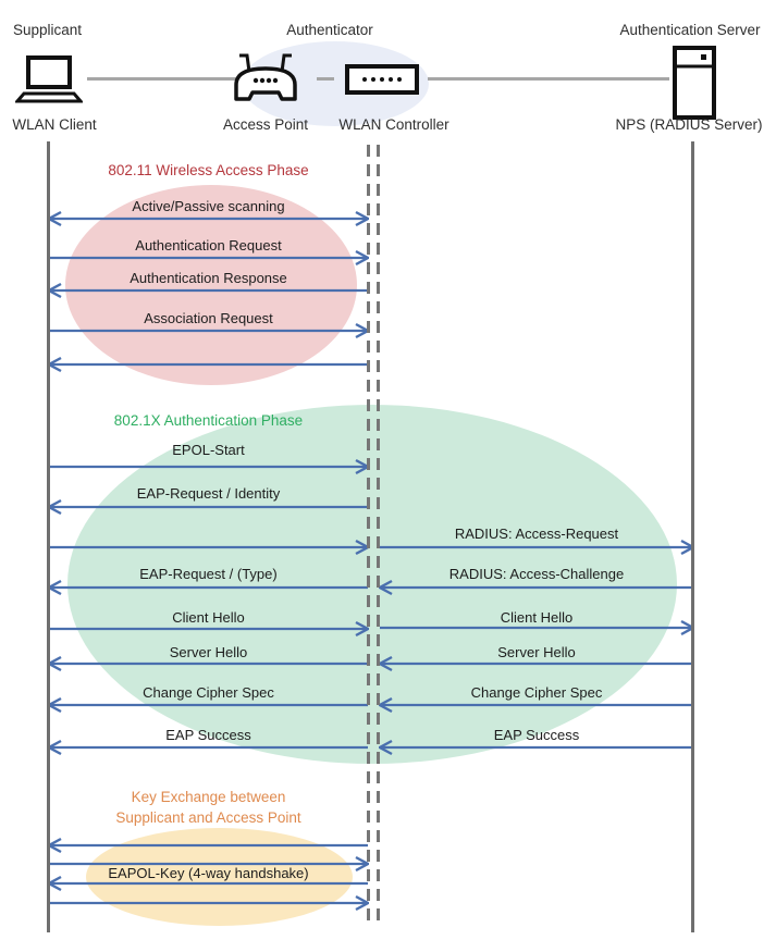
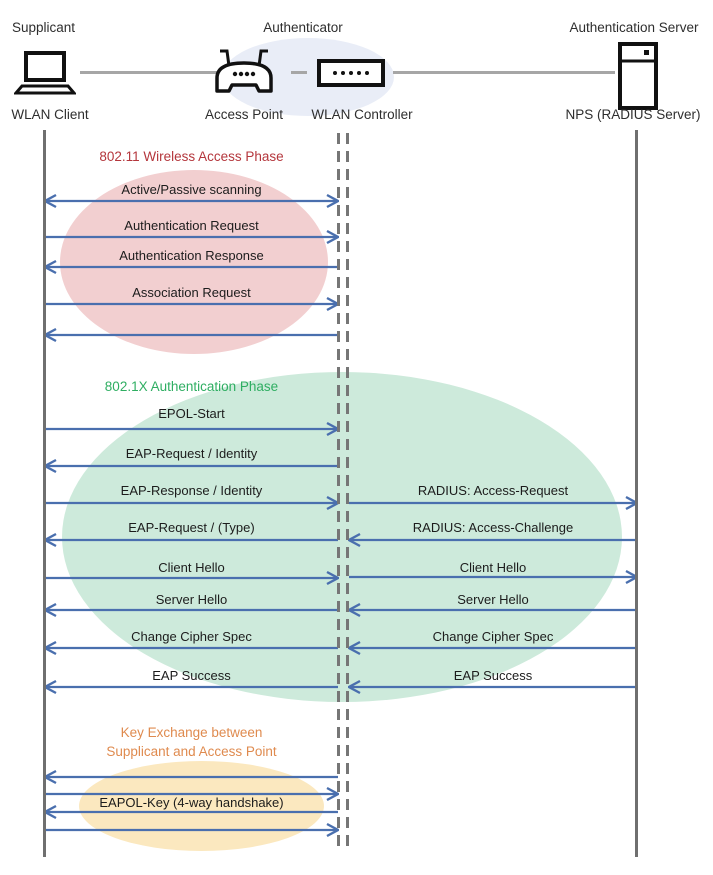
  Supplicant
  Authenticator
  Authentication Server
  WLAN Client
  Access Point
  WLAN Controller
  NPS (RADIUS Server)
  802.11 Wireless Access Phase
  802.1X Authentication Phase
  Key Exchange between
  Supplicant and Access Point
  Active/Passive scanning
  Authentication Request
  Authentication Response
  Association Request
  EPOL-Start
  EAP-Request / Identity
+ EAP-Response / Identity
  EAP-Request / (Type)
  Client Hello
  Server Hello
  Change Cipher Spec
  EAP Success
  RADIUS: Access-Request
  RADIUS: Access-Challenge
  Client Hello
  Server Hello
  Change Cipher Spec
  EAP Success
  EAPOL-Key (4-way handshake)
